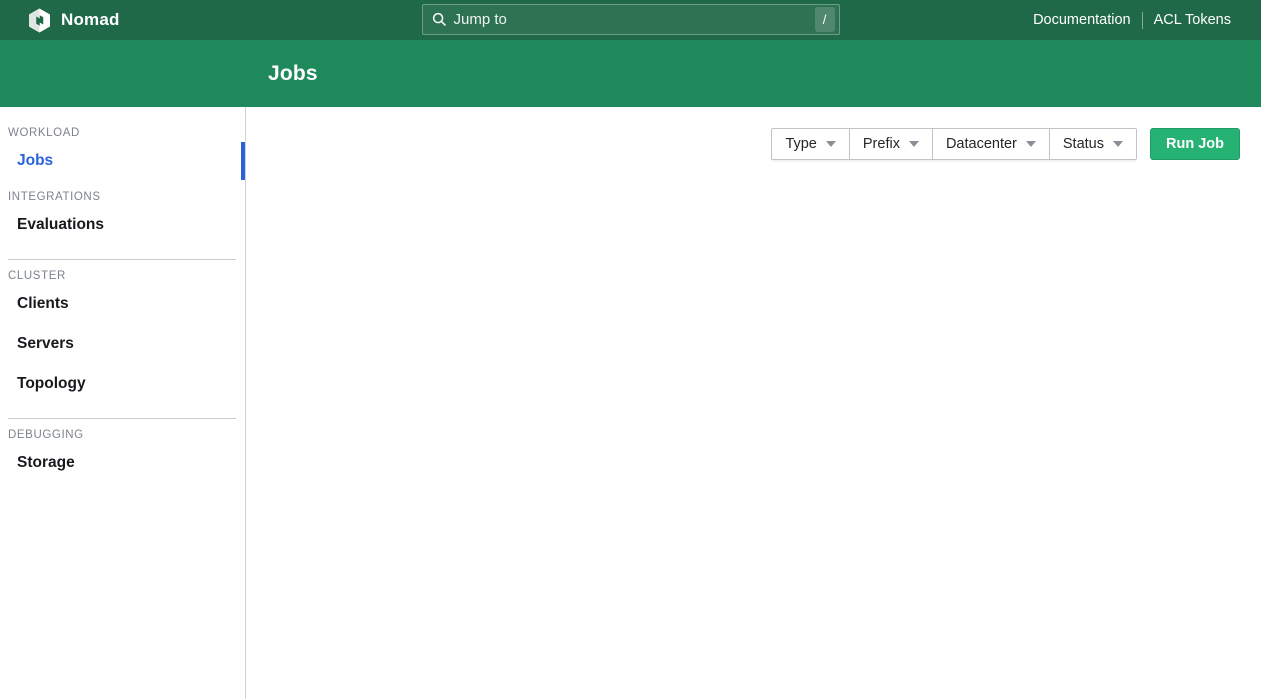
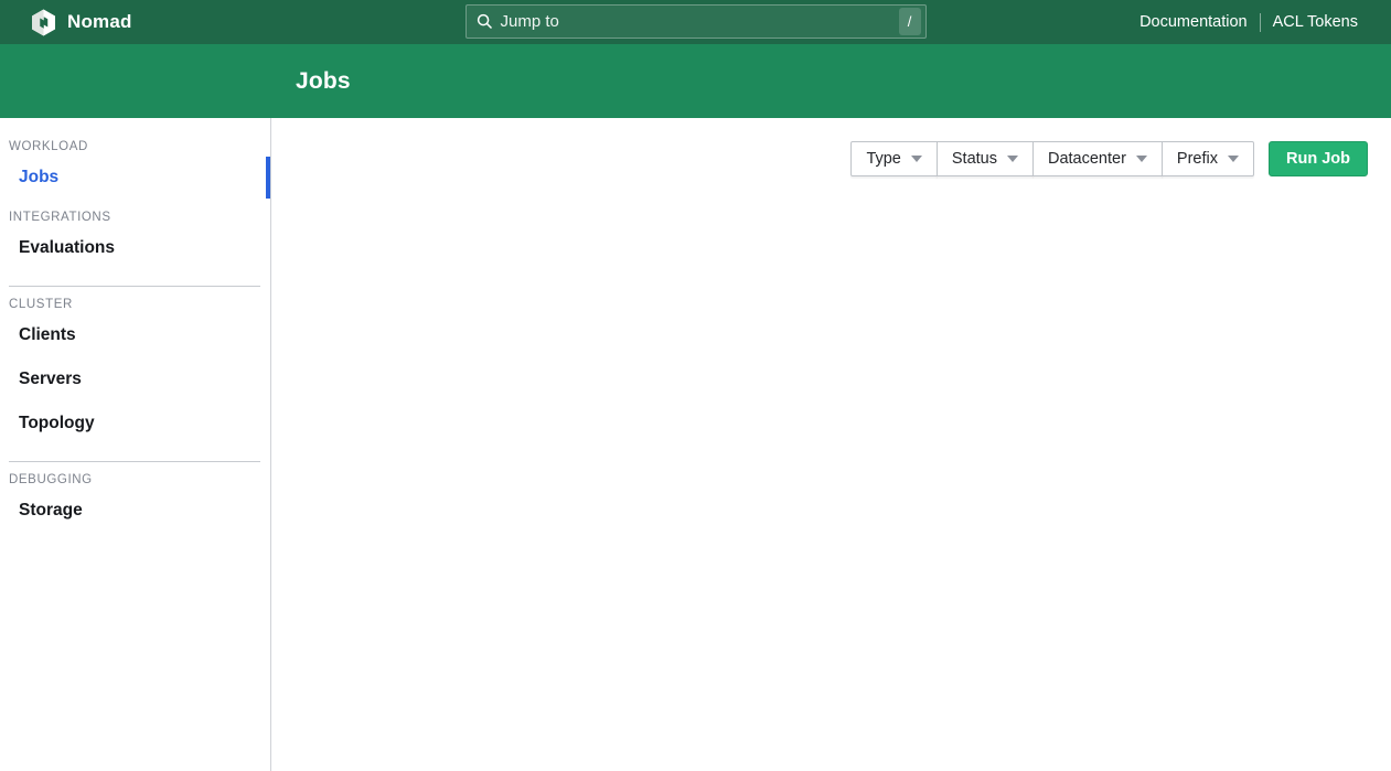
  Nomad
  Jump to
  /
  Documentation
  ACL Tokens
  Jobs
  WORKLOAD
  Jobs
  INTEGRATIONS
  Evaluations
  CLUSTER
  Clients
  Servers
  Topology
  DEBUGGING
  Storage
  Type
- Prefix
+ Status
  Datacenter
- Status
+ Prefix
  Run Job
